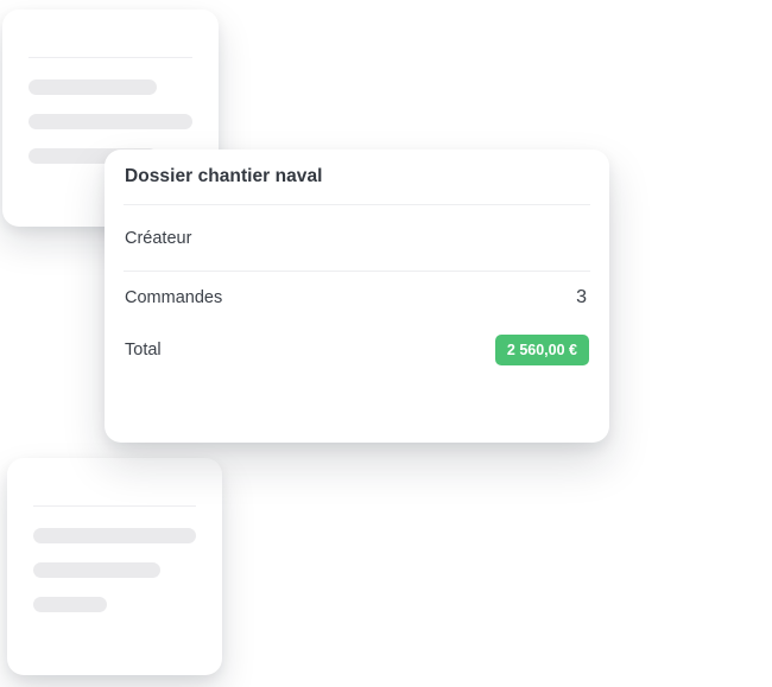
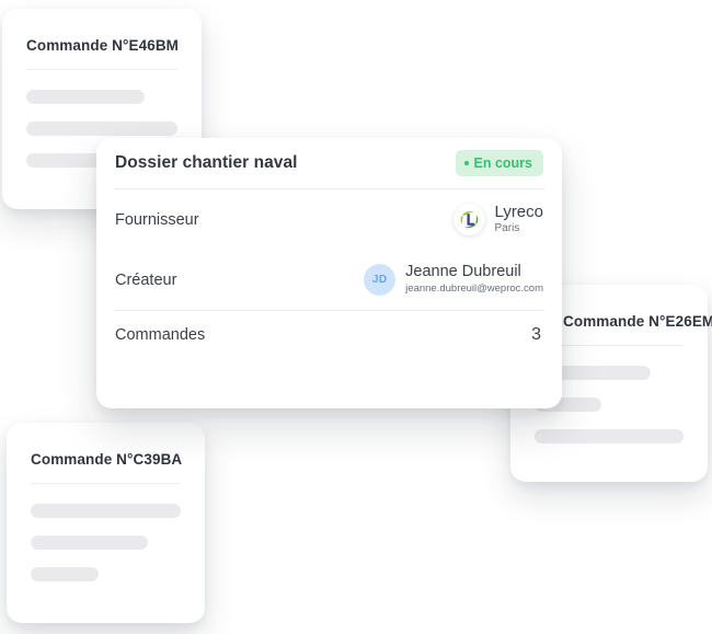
+ Commande N°E46BM
+ Commande N°C39BA
+ Commande N°E26EM
  Dossier chantier naval
+ En cours
+ Fournisseur
+ Lyreco
+ Paris
  Créateur
+ JD
+ Jeanne Dubreuil
+ jeanne.dubreuil@weproc.com
  Commandes
  3
- Total
- 2 560,00 €
